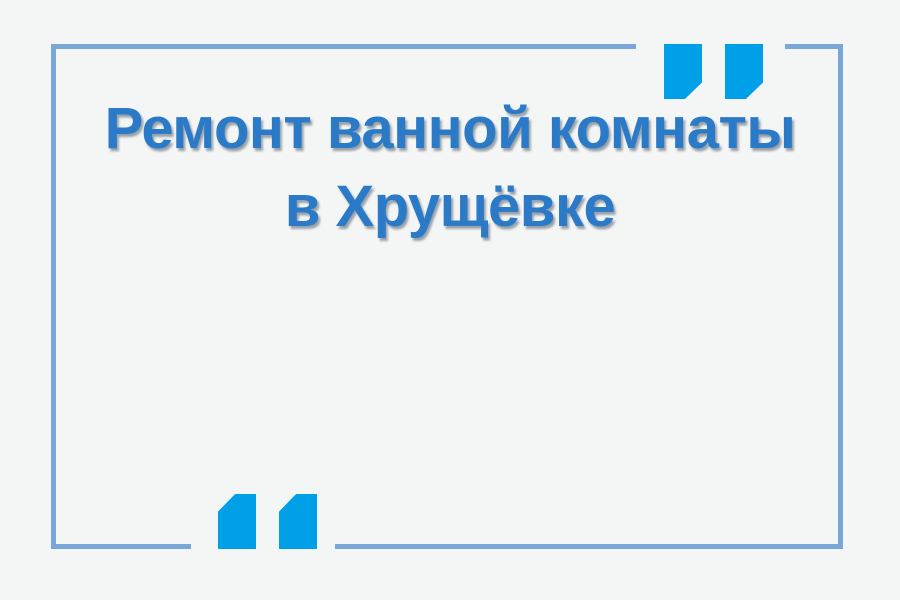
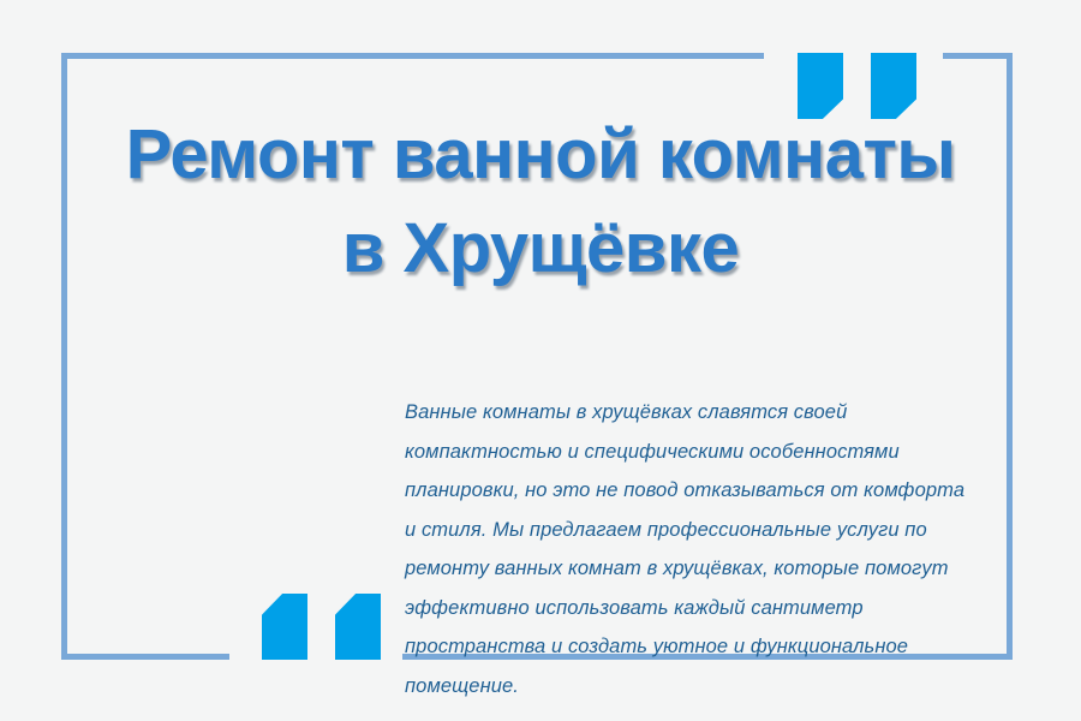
  Ремонт ванной комнаты
  в Хрущёвке
+ Ванные комнаты в хрущёвках славятся своей компактностью и специфическими особенностями планировки, но это не повод отказываться от комфорта и стиля. Мы предлагаем профессиональные услуги по ремонту ванных комнат в хрущёвках, которые помогут эффективно использовать каждый сантиметр пространства и создать уютное и функциональное помещение.
